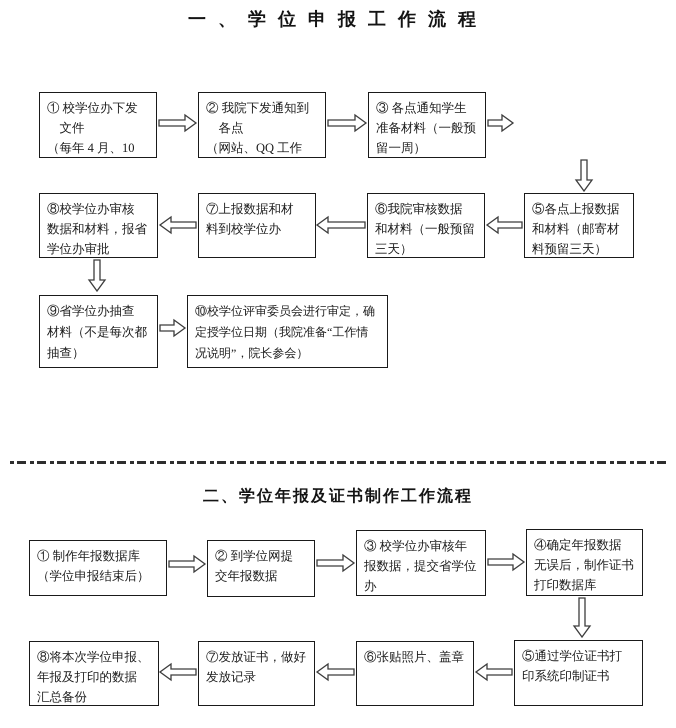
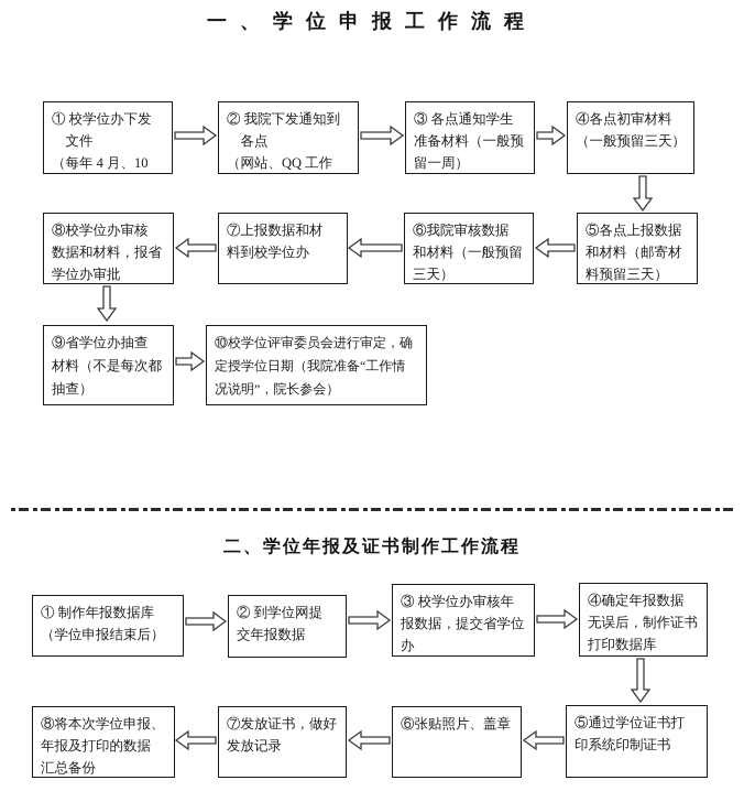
  一、学位申报工作流程
  ① 校学位办下发
  文件
  （每年 4 月、10
  ② 我院下发通知到
  各点
  （网站、QQ 工作
  ③ 各点通知学生
  准备材料（一般预
  留一周）
+ ④各点初审材料
+ （一般预留三天）
  ⑤各点上报数据
  和材料（邮寄材
  料预留三天）
  ⑥我院审核数据
  和材料（一般预留
  三天）
  ⑦上报数据和材
  料到校学位办
  ⑧校学位办审核
  数据和材料，报省
  学位办审批
  ⑨省学位办抽查
  材料（不是每次都
  抽查）
  ⑩校学位评审委员会进行审定，确
  定授学位日期（我院准备“工作情
  况说明”，院长参会）
  二、学位年报及证书制作工作流程
  ① 制作年报数据库
  （学位申报结束后）
  ② 到学位网提
  交年报数据
  ③ 校学位办审核年
  报数据，提交省学位
  办
  ④确定年报数据
  无误后，制作证书
  打印数据库
  ⑤通过学位证书打
  印系统印制证书
  ⑥张贴照片、盖章
  ⑦发放证书，做好
  发放记录
  ⑧将本次学位申报、
  年报及打印的数据
  汇总备份
